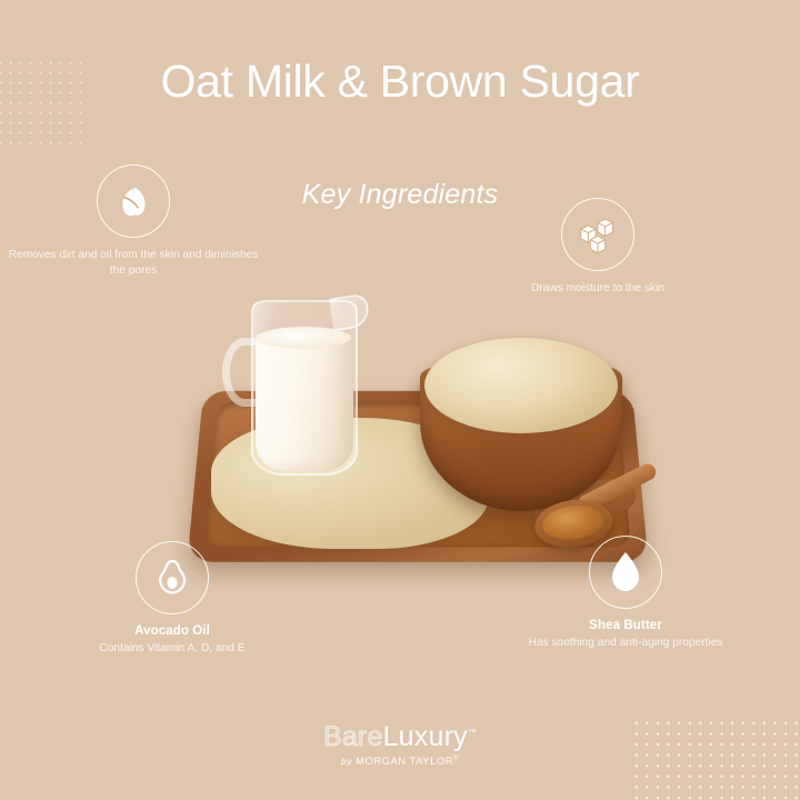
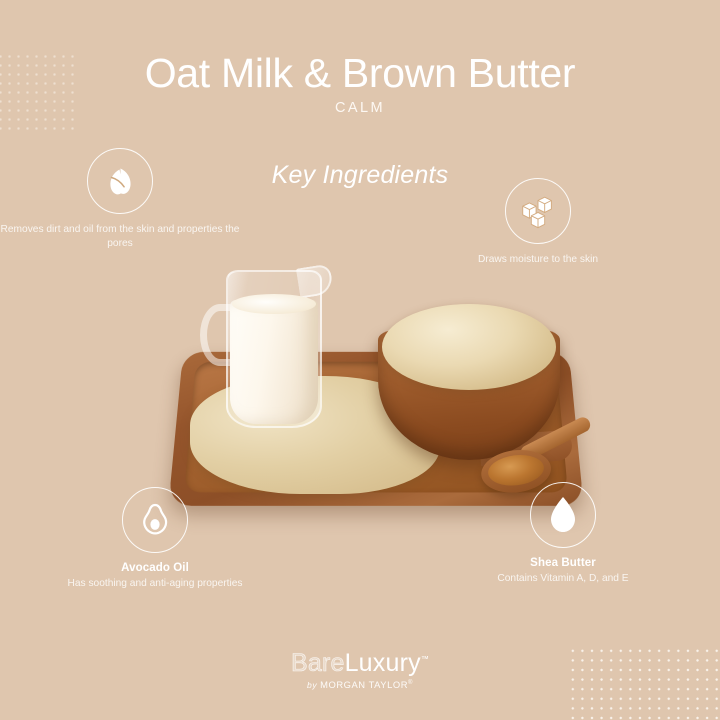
- Oat Milk & Brown Sugar
+ Oat Milk & Brown Butter
+ CALM
  Key Ingredients
- Removes dirt and oil from the skin and diminishes the pores
+ Removes dirt and oil from the skin and properties the pores
  Draws moisture to the skin
  Avocado Oil
- Contains Vitamin A, D, and E
+ Has soothing and anti-aging properties
  Shea Butter
- Has soothing and anti-aging properties
+ Contains Vitamin A, D, and E
  BareLuxury™
  by MORGAN TAYLOR
